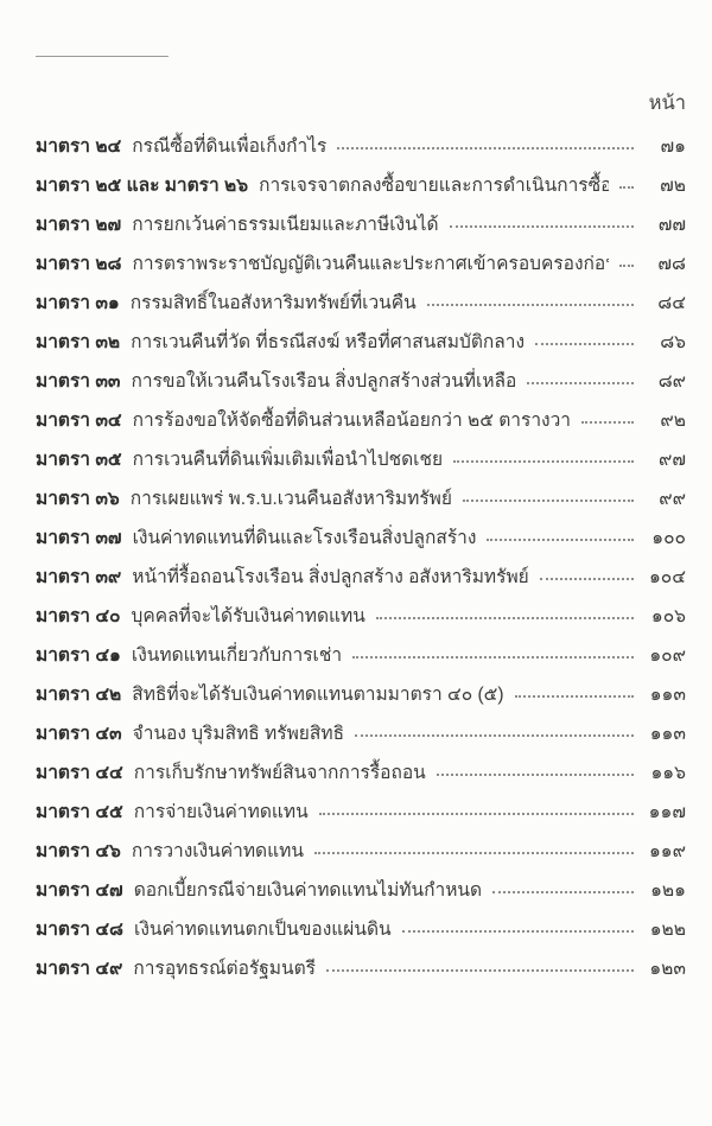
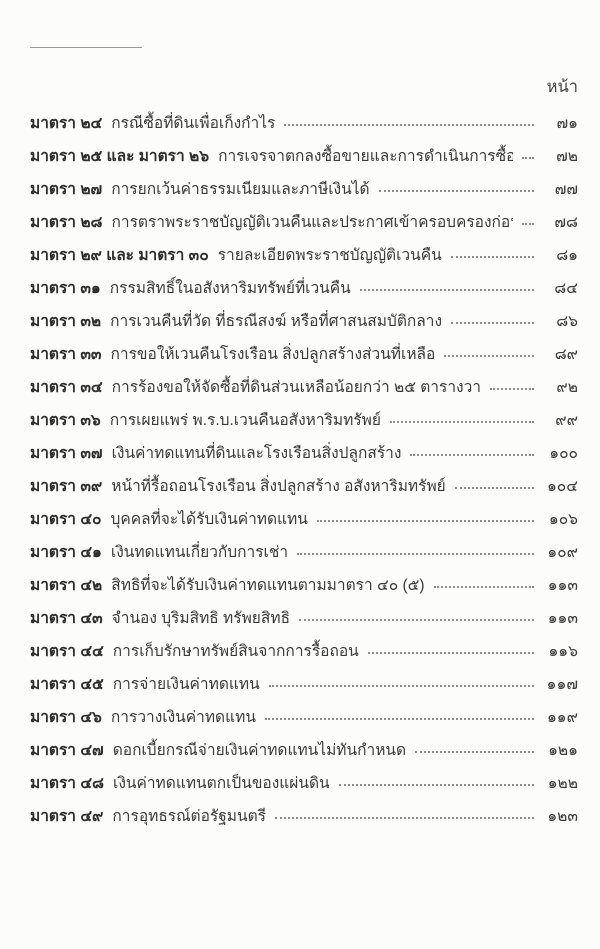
  หน้า
  มาตรา ๒๔
  กรณีซื้อที่ดินเพื่อเก็งกำไร
  ๗๑
  มาตรา ๒๕ และ มาตรา ๒๖
  การเจรจาตกลงซื้อขายและการดำเนินการซื้อ
  ๗๒
  มาตรา ๒๗
  การยกเว้นค่าธรรมเนียมและภาษีเงินได้
  ๗๗
  มาตรา ๒๘
  การตราพระราชบัญญัติเวนคืนและประกาศเข้าครอบครองก่อ
  ๗๘
+ มาตรา ๒๙ และ มาตรา ๓๐
+ รายละเอียดพระราชบัญญัติเวนคืน
+ ๘๑
  มาตรา ๓๑
  กรรมสิทธิ์ในอสังหาริมทรัพย์ที่เวนคืน
  ๘๔
  มาตรา ๓๒
  การเวนคืนที่วัด ที่ธรณีสงฆ์ หรือที่ศาสนสมบัติกลาง
  ๘๖
  มาตรา ๓๓
  การขอให้เวนคืนโรงเรือน สิ่งปลูกสร้างส่วนที่เหลือ
  ๘๙
  มาตรา ๓๔
  การร้องขอให้จัดซื้อที่ดินส่วนเหลือน้อยกว่า ๒๕ ตารางวา
  ๙๒
- มาตรา ๓๕
- การเวนคืนที่ดินเพิ่มเติมเพื่อนำไปชดเชย
- ๙๗
  มาตรา ๓๖
  การเผยแพร่ พ.ร.บ.เวนคืนอสังหาริมทรัพย์
  ๙๙
  มาตรา ๓๗
  เงินค่าทดแทนที่ดินและโรงเรือนสิ่งปลูกสร้าง
  ๑๐๐
  มาตรา ๓๙
  หน้าที่รื้อถอนโรงเรือน สิ่งปลูกสร้าง อสังหาริมทรัพย์
  ๑๐๔
  มาตรา ๔๐
  บุคคลที่จะได้รับเงินค่าทดแทน
  ๑๐๖
  มาตรา ๔๑
  เงินทดแทนเกี่ยวกับการเช่า
  ๑๐๙
  มาตรา ๔๒
  สิทธิที่จะได้รับเงินค่าทดแทนตามมาตรา ๔๐ (๕)
  ๑๑๓
  มาตรา ๔๓
  จำนอง บุริมสิทธิ ทรัพยสิทธิ
  ๑๑๓
  มาตรา ๔๔
  การเก็บรักษาทรัพย์สินจากการรื้อถอน
  ๑๑๖
  มาตรา ๔๕
  การจ่ายเงินค่าทดแทน
  ๑๑๗
  มาตรา ๔๖
  การวางเงินค่าทดแทน
  ๑๑๙
  มาตรา ๔๗
  ดอกเบี้ยกรณีจ่ายเงินค่าทดแทนไม่ทันกำหนด
  ๑๒๑
  มาตรา ๔๘
  เงินค่าทดแทนตกเป็นของแผ่นดิน
  ๑๒๒
  มาตรา ๔๙
  การอุทธรณ์ต่อรัฐมนตรี
  ๑๒๓
